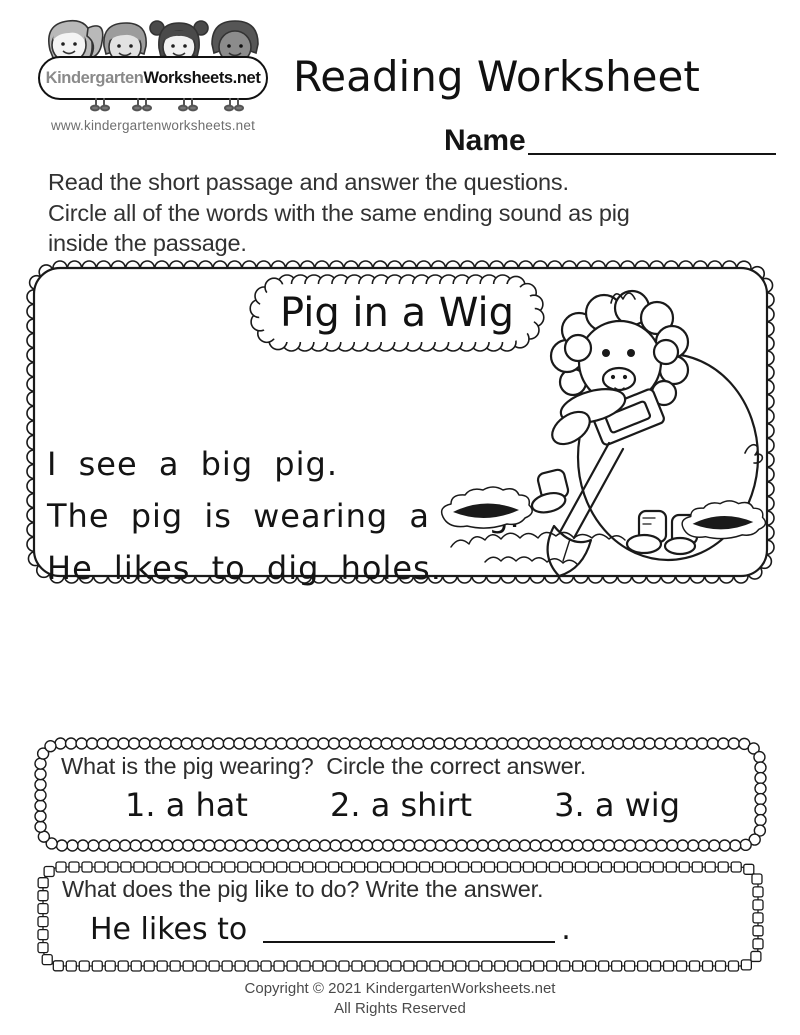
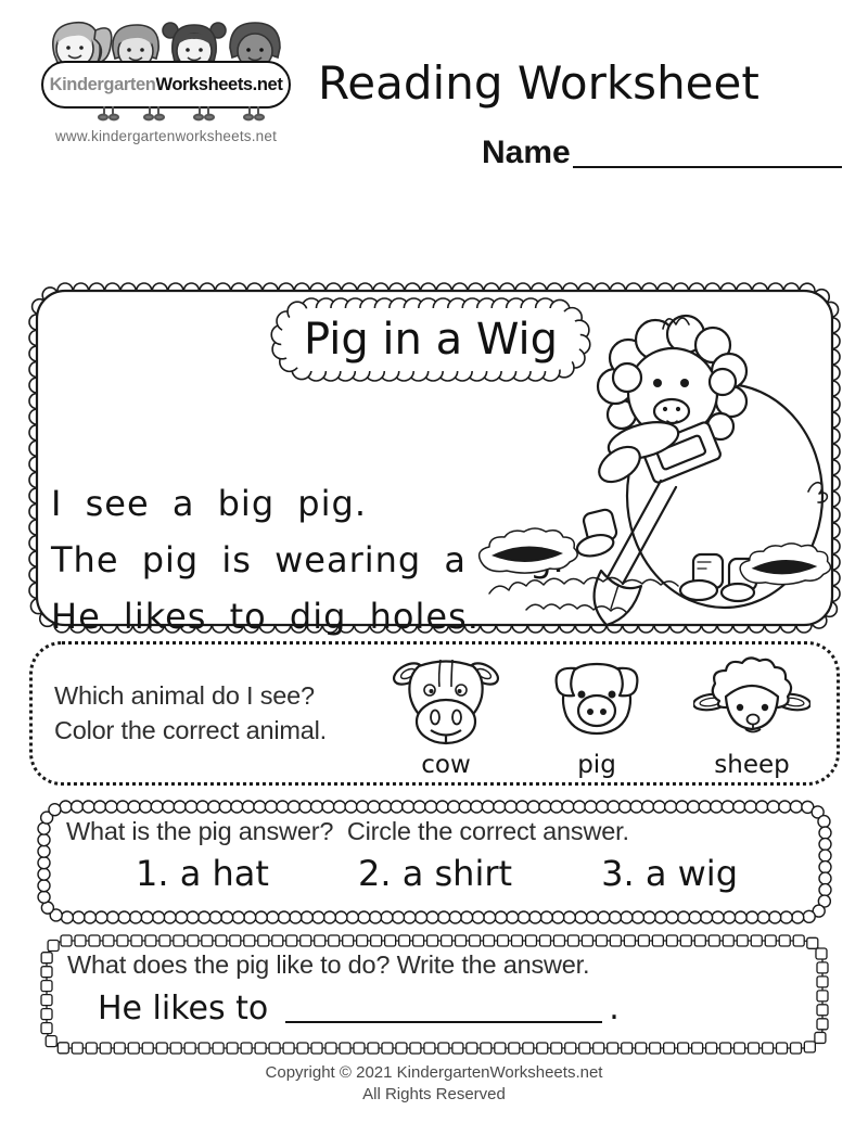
  Kindergarten
  Worksheets.net
  www.kindergartenworksheets.net
  Reading Worksheet
  Name
- Read the short passage and answer the questions.
- Circle all of the words with the same ending sound as pig
- inside the passage.
  Pig in a Wig
  I see a big pig.
  The pig is wearing a
  He likes to dig holes.
+ Which animal do I see?
+ Color the correct animal.
+ cow
+ pig
+ sheep
- What is the pig wearing? Circle the correct answer.
+ What is the pig answer? Circle the correct answer.
  1. a hat
  2. a shirt
  3. a wig
  What does the pig like to do? Write the answer.
  He likes to
  .
  Copyright © 2021 KindergartenWorksheets.net
  All Rights Reserved
